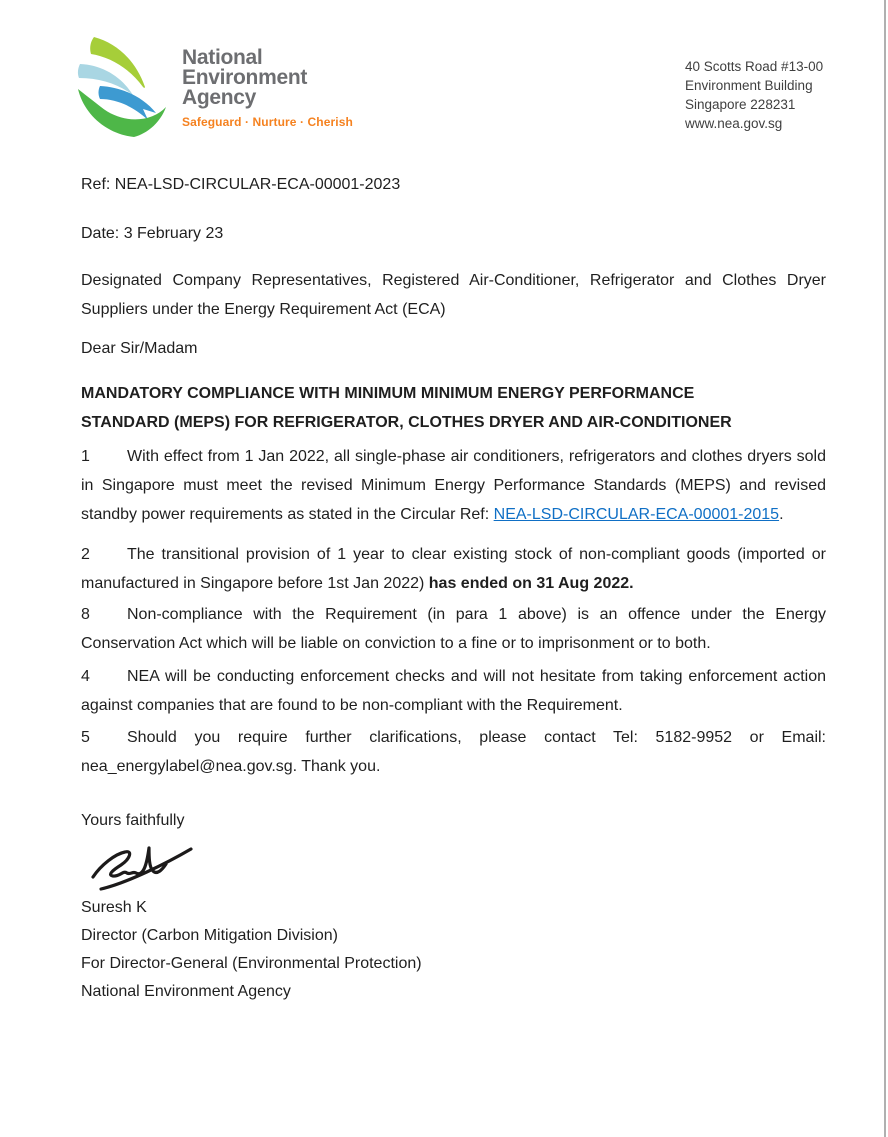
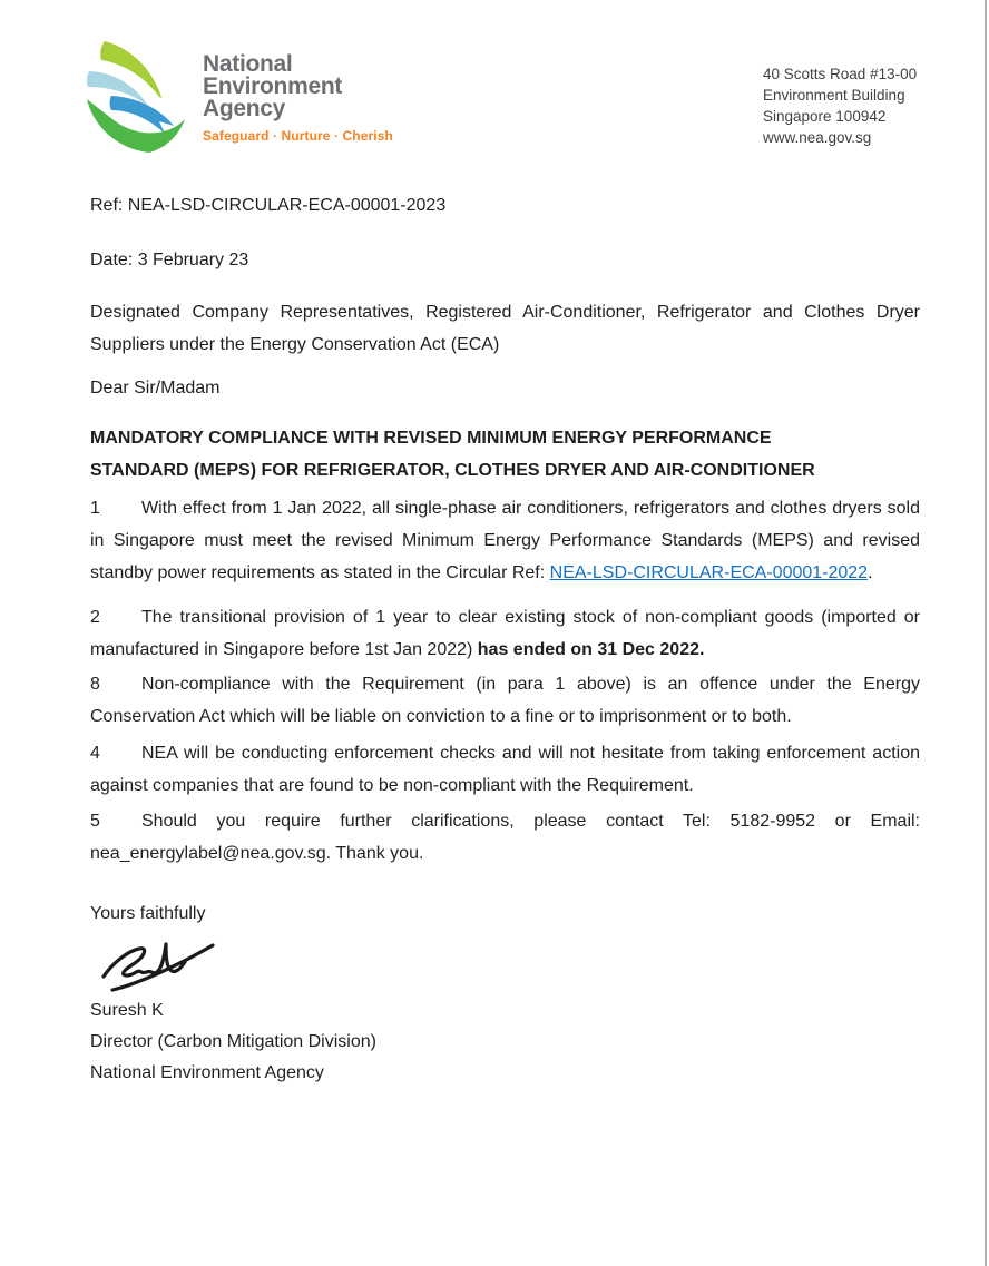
  National
  Environment
  Agency
  Safeguard · Nurture · Cherish
  40 Scotts Road #13-00
  Environment Building
- Singapore 228231
+ Singapore 100942
  www.nea.gov.sg
  Ref: NEA-LSD-CIRCULAR-ECA-00001-2023
  Date: 3 February 23
- Designated Company Representatives, Registered Air-Conditioner, Refrigerator and Clothes Dryer Suppliers under the Energy Requirement Act (ECA)
+ Designated Company Representatives, Registered Air-Conditioner, Refrigerator and Clothes Dryer Suppliers under the Energy Conservation Act (ECA)
  Dear Sir/Madam
- MANDATORY COMPLIANCE WITH MINIMUM MINIMUM ENERGY PERFORMANCE
+ MANDATORY COMPLIANCE WITH REVISED MINIMUM ENERGY PERFORMANCE
  STANDARD (MEPS) FOR REFRIGERATOR, CLOTHES DRYER AND AIR-CONDITIONER
- 1 With effect from 1 Jan 2022, all single-phase air conditioners, refrigerators and clothes dryers sold in Singapore must meet the revised Minimum Energy Performance Standards (MEPS) and revised standby power requirements as stated in the Circular Ref: NEA-LSD-CIRCULAR-ECA-00001-2015.
+ 1 With effect from 1 Jan 2022, all single-phase air conditioners, refrigerators and clothes dryers sold in Singapore must meet the revised Minimum Energy Performance Standards (MEPS) and revised standby power requirements as stated in the Circular Ref: NEA-LSD-CIRCULAR-ECA-00001-2022.
- 2 The transitional provision of 1 year to clear existing stock of non-compliant goods (imported or manufactured in Singapore before 1st Jan 2022) has ended on 31 Aug 2022.
+ 2 The transitional provision of 1 year to clear existing stock of non-compliant goods (imported or manufactured in Singapore before 1st Jan 2022) has ended on 31 Dec 2022.
  8 Non-compliance with the Requirement (in para 1 above) is an offence under the Energy Conservation Act which will be liable on conviction to a fine or to imprisonment or to both.
  4 NEA will be conducting enforcement checks and will not hesitate from taking enforcement action against companies that are found to be non-compliant with the Requirement.
  5 Should you require further clarifications, please contact Tel: 5182-9952 or Email: nea_energylabel@nea.gov.sg. Thank you.
  Yours faithfully
  Suresh K
  Director (Carbon Mitigation Division)
- For Director-General (Environmental Protection)
  National Environment Agency
